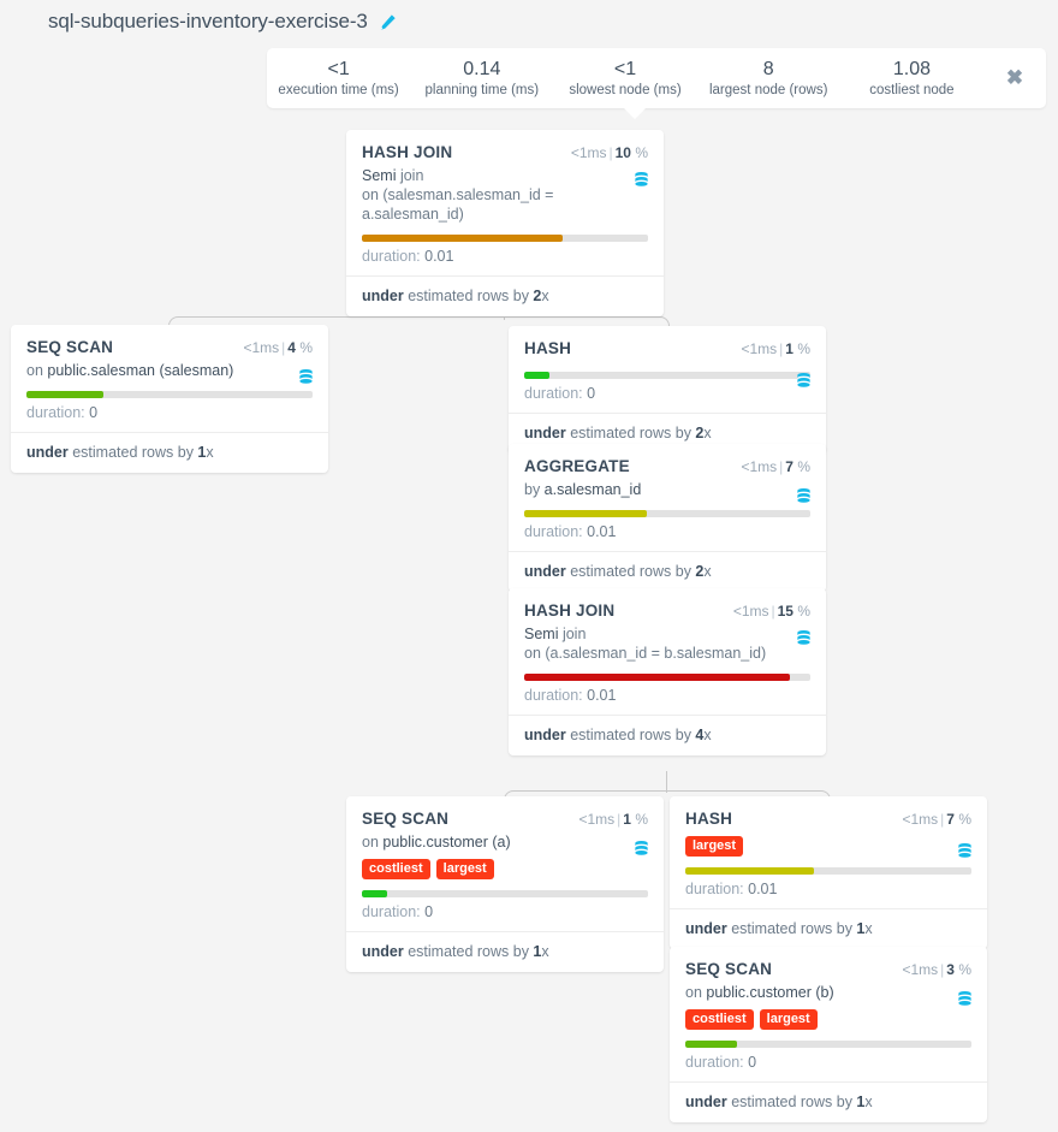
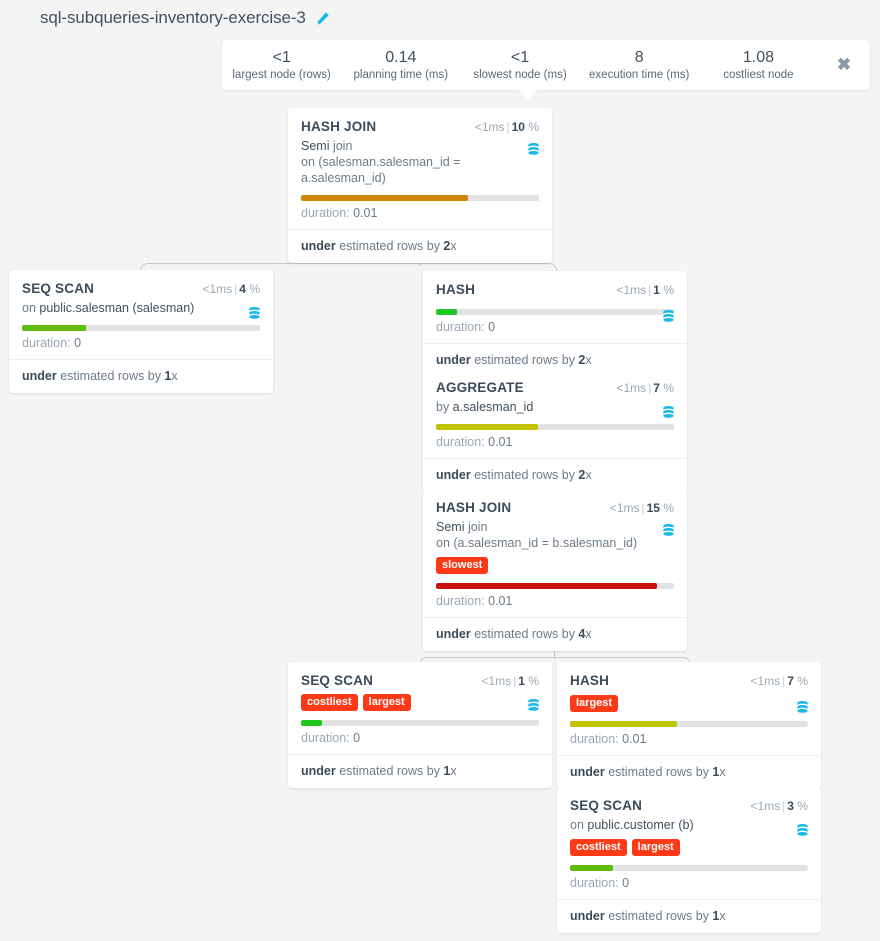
  sql-subqueries-inventory-exercise-3
  <1
- execution time (ms)
+ largest node (rows)
  0.14
  planning time (ms)
  <1
  slowest node (ms)
  8
- largest node (rows)
+ execution time (ms)
  1.08
  costliest node
  ✖
  HASH JOIN
  <1ms | 10 %
  Semi join
  on (salesman.salesman_id = a.salesman_id)
  duration: 0.01
  under estimated rows by 2x
  SEQ SCAN
  <1ms | 4 %
  on public.salesman (salesman)
  duration: 0
  under estimated rows by 1x
  HASH
  <1ms | 1 %
  duration: 0
  under estimated rows by 2x
  AGGREGATE
  <1ms | 7 %
  by a.salesman_id
  duration: 0.01
  under estimated rows by 2x
  HASH JOIN
  <1ms | 15 %
  Semi join
  on (a.salesman_id = b.salesman_id)
+ slowest
  duration: 0.01
  under estimated rows by 4x
  SEQ SCAN
  <1ms | 1 %
- on public.customer (a)
  costliest
  largest
  duration: 0
  under estimated rows by 1x
  HASH
  <1ms | 7 %
  largest
  duration: 0.01
  under estimated rows by 1x
  SEQ SCAN
  <1ms | 3 %
  on public.customer (b)
  costliest
  largest
  duration: 0
  under estimated rows by 1x
